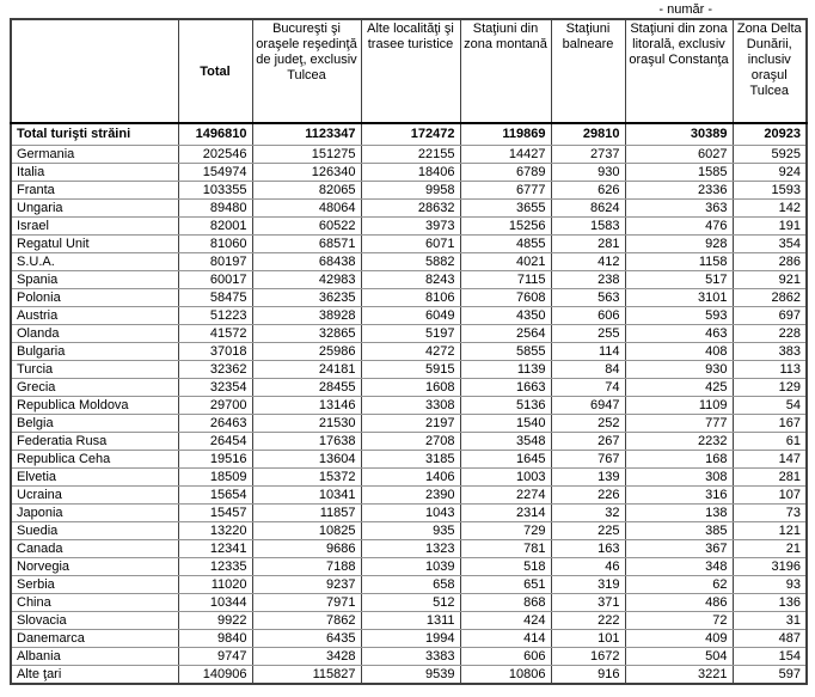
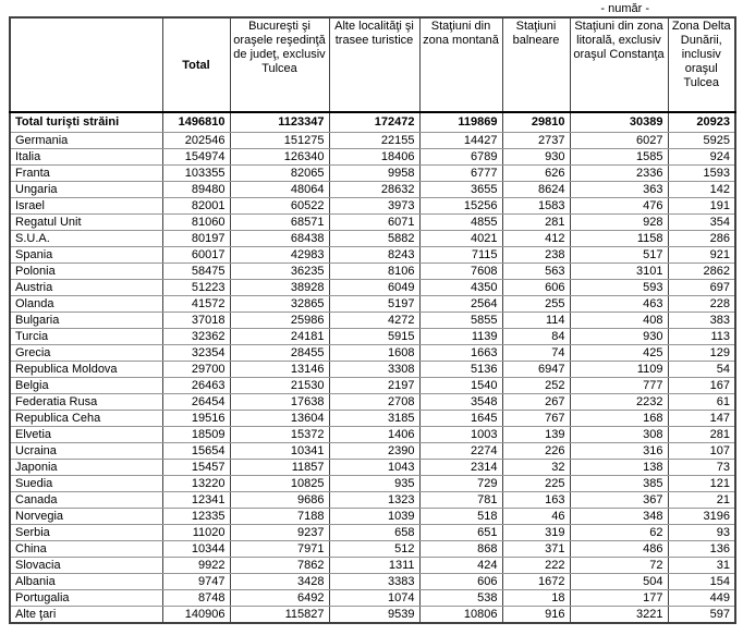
  - număr -
  	Total	Bucureşti şi oraşele reşedinţă de judeţ, exclusiv Tulcea	Alte localităţi şi trasee turistice	Staţiuni din zona montană	Staţiuni balneare	Staţiuni din zona litorală, exclusiv oraşul Constanţa	Zona Delta Dunării, inclusiv oraşul Tulcea
  Total turişti străini	1496810	1123347	172472	119869	29810	30389	20923
  Germania	202546	151275	22155	14427	2737	6027	5925
  Italia	154974	126340	18406	6789	930	1585	924
  Franta	103355	82065	9958	6777	626	2336	1593
  Ungaria	89480	48064	28632	3655	8624	363	142
  Israel	82001	60522	3973	15256	1583	476	191
  Regatul Unit	81060	68571	6071	4855	281	928	354
  S.U.A.	80197	68438	5882	4021	412	1158	286
  Spania	60017	42983	8243	7115	238	517	921
  Polonia	58475	36235	8106	7608	563	3101	2862
  Austria	51223	38928	6049	4350	606	593	697
  Olanda	41572	32865	5197	2564	255	463	228
  Bulgaria	37018	25986	4272	5855	114	408	383
  Turcia	32362	24181	5915	1139	84	930	113
  Grecia	32354	28455	1608	1663	74	425	129
  Republica Moldova	29700	13146	3308	5136	6947	1109	54
  Belgia	26463	21530	2197	1540	252	777	167
  Federatia Rusa	26454	17638	2708	3548	267	2232	61
  Republica Ceha	19516	13604	3185	1645	767	168	147
  Elvetia	18509	15372	1406	1003	139	308	281
  Ucraina	15654	10341	2390	2274	226	316	107
  Japonia	15457	11857	1043	2314	32	138	73
  Suedia	13220	10825	935	729	225	385	121
  Canada	12341	9686	1323	781	163	367	21
  Norvegia	12335	7188	1039	518	46	348	3196
  Serbia	11020	9237	658	651	319	62	93
  China	10344	7971	512	868	371	486	136
  Slovacia	9922	7862	1311	424	222	72	31
- Danemarca	9840	6435	1994	414	101	409	487
  Albania	9747	3428	3383	606	1672	504	154
+ Portugalia	8748	6492	1074	538	18	177	449
  Alte ţari	140906	115827	9539	10806	916	3221	597
